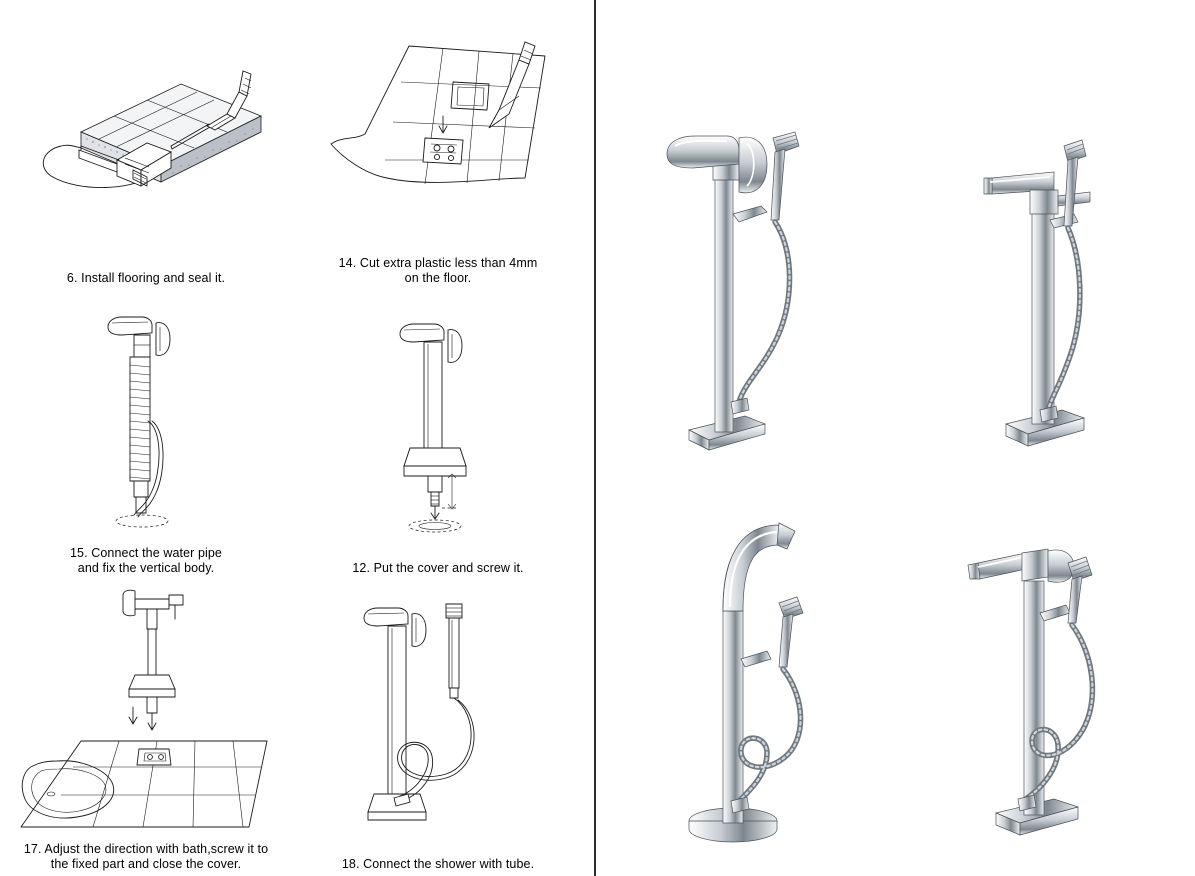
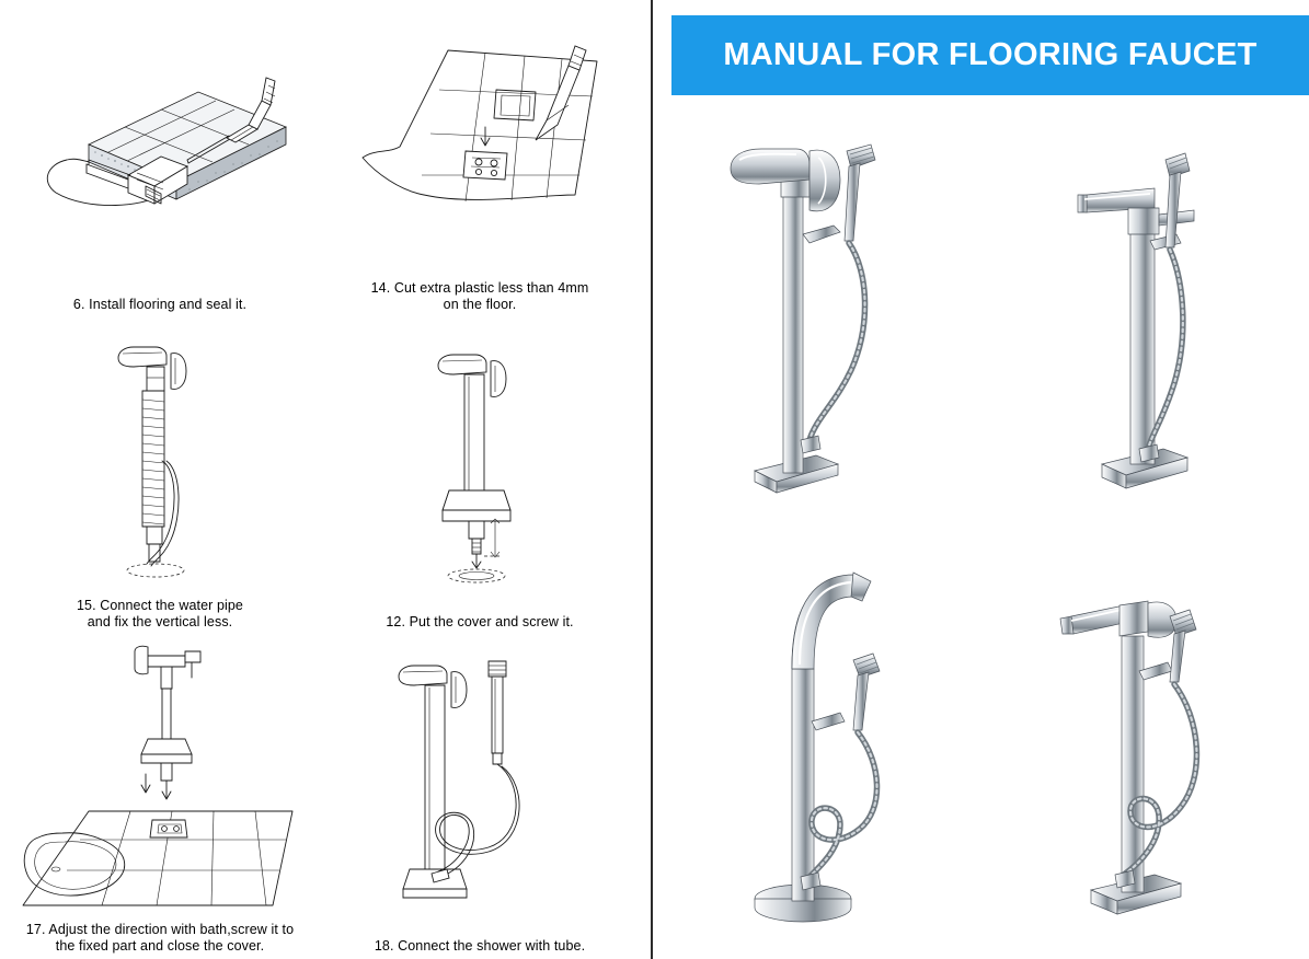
  6. Install flooring and seal it.
  14. Cut extra plastic less than 4mm
  on the floor.
  15. Connect the water pipe
- and fix the vertical body.
+ and fix the vertical less.
  12. Put the cover and screw it.
  17. Adjust the direction with bath,screw it to
  the fixed part and close the cover.
  18. Connect the shower with tube.
+ MANUAL FOR FLOORING FAUCET
